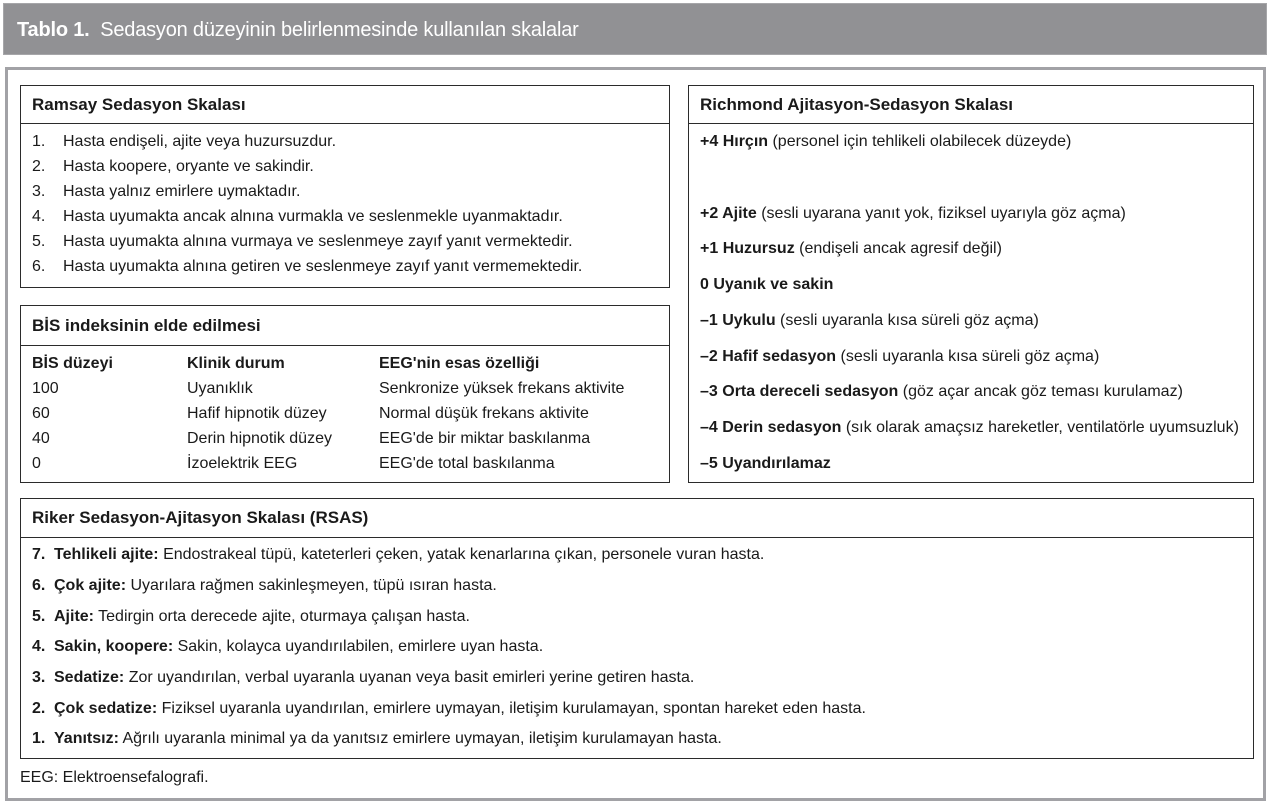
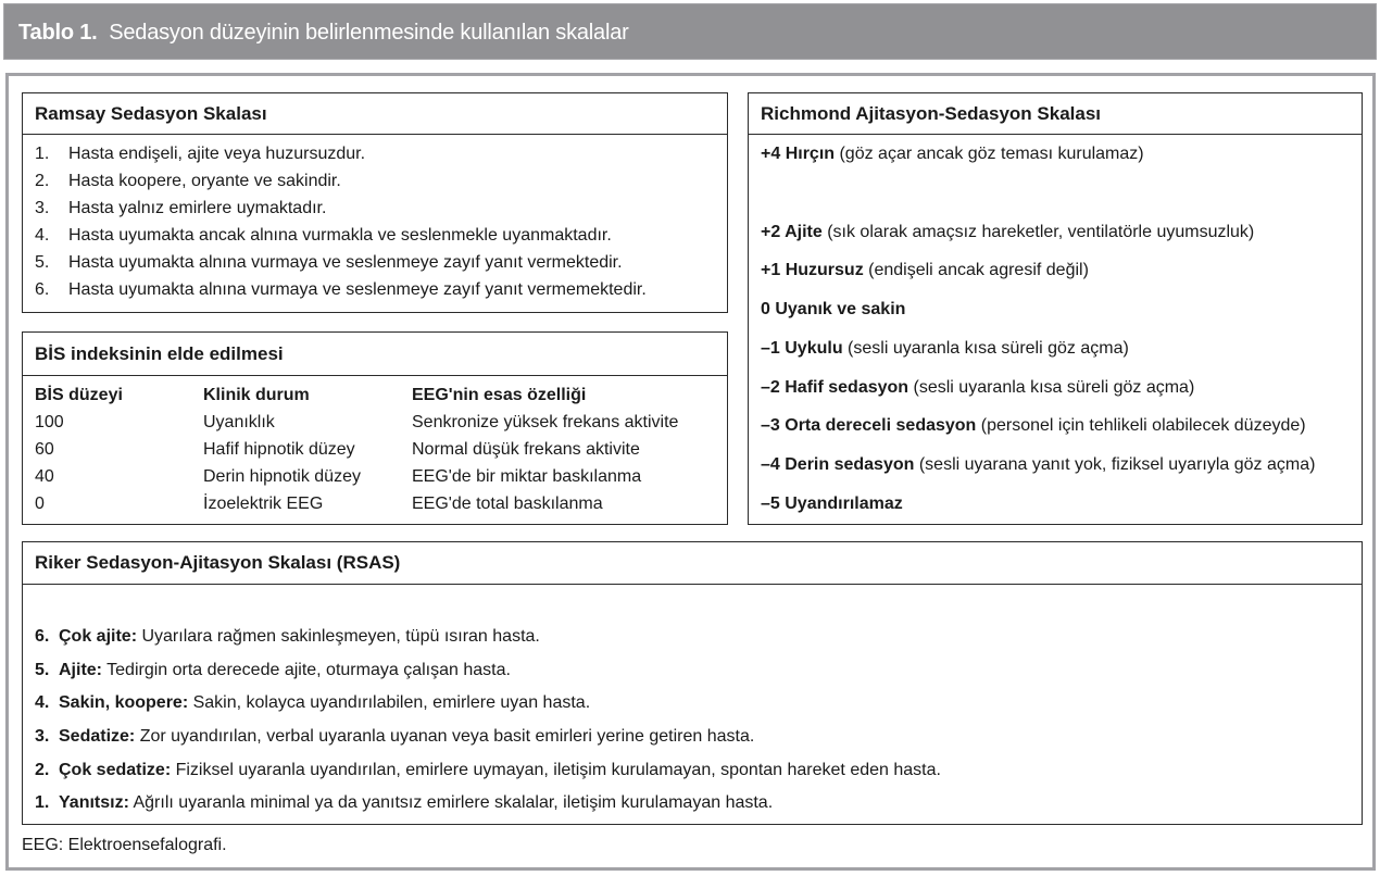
  Tablo 1. Sedasyon düzeyinin belirlenmesinde kullanılan skalalar
  Ramsay Sedasyon Skalası
  1. Hasta endişeli, ajite veya huzursuzdur.
  2. Hasta koopere, oryante ve sakindir.
  3. Hasta yalnız emirlere uymaktadır.
  4. Hasta uyumakta ancak alnına vurmakla ve seslenmekle uyanmaktadır.
  5. Hasta uyumakta alnına vurmaya ve seslenmeye zayıf yanıt vermektedir.
- 6. Hasta uyumakta alnına getiren ve seslenmeye zayıf yanıt vermemektedir.
+ 6. Hasta uyumakta alnına vurmaya ve seslenmeye zayıf yanıt vermemektedir.
  BİS indeksinin elde edilmesi
  BİS düzeyi
  Klinik durum
  EEG'nin esas özelliği
  100
  Uyanıklık
  Senkronize yüksek frekans aktivite
  60
  Hafif hipnotik düzey
  Normal düşük frekans aktivite
  40
  Derin hipnotik düzey
  EEG'de bir miktar baskılanma
  0
  İzoelektrik EEG
  EEG'de total baskılanma
  Richmond Ajitasyon-Sedasyon Skalası
- +4 Hırçın (personel için tehlikeli olabilecek düzeyde)
+ +4 Hırçın (göz açar ancak göz teması kurulamaz)
- +2 Ajite (sesli uyarana yanıt yok, fiziksel uyarıyla göz açma)
+ +2 Ajite (sık olarak amaçsız hareketler, ventilatörle uyumsuzluk)
  +1 Huzursuz (endişeli ancak agresif değil)
  0 Uyanık ve sakin
  –1 Uykulu (sesli uyaranla kısa süreli göz açma)
  –2 Hafif sedasyon (sesli uyaranla kısa süreli göz açma)
- –3 Orta dereceli sedasyon (göz açar ancak göz teması kurulamaz)
+ –3 Orta dereceli sedasyon (personel için tehlikeli olabilecek düzeyde)
- –4 Derin sedasyon (sık olarak amaçsız hareketler, ventilatörle uyumsuzluk)
+ –4 Derin sedasyon (sesli uyarana yanıt yok, fiziksel uyarıyla göz açma)
  –5 Uyandırılamaz
  Riker Sedasyon-Ajitasyon Skalası (RSAS)
- 7. Tehlikeli ajite: Endostrakeal tüpü, kateterleri çeken, yatak kenarlarına çıkan, personele vuran hasta.
  6. Çok ajite: Uyarılara rağmen sakinleşmeyen, tüpü ısıran hasta.
  5. Ajite: Tedirgin orta derecede ajite, oturmaya çalışan hasta.
  4. Sakin, koopere: Sakin, kolayca uyandırılabilen, emirlere uyan hasta.
  3. Sedatize: Zor uyandırılan, verbal uyaranla uyanan veya basit emirleri yerine getiren hasta.
  2. Çok sedatize: Fiziksel uyaranla uyandırılan, emirlere uymayan, iletişim kurulamayan, spontan hareket eden hasta.
- 1. Yanıtsız: Ağrılı uyaranla minimal ya da yanıtsız emirlere uymayan, iletişim kurulamayan hasta.
+ 1. Yanıtsız: Ağrılı uyaranla minimal ya da yanıtsız emirlere skalalar, iletişim kurulamayan hasta.
  EEG: Elektroensefalografi.
